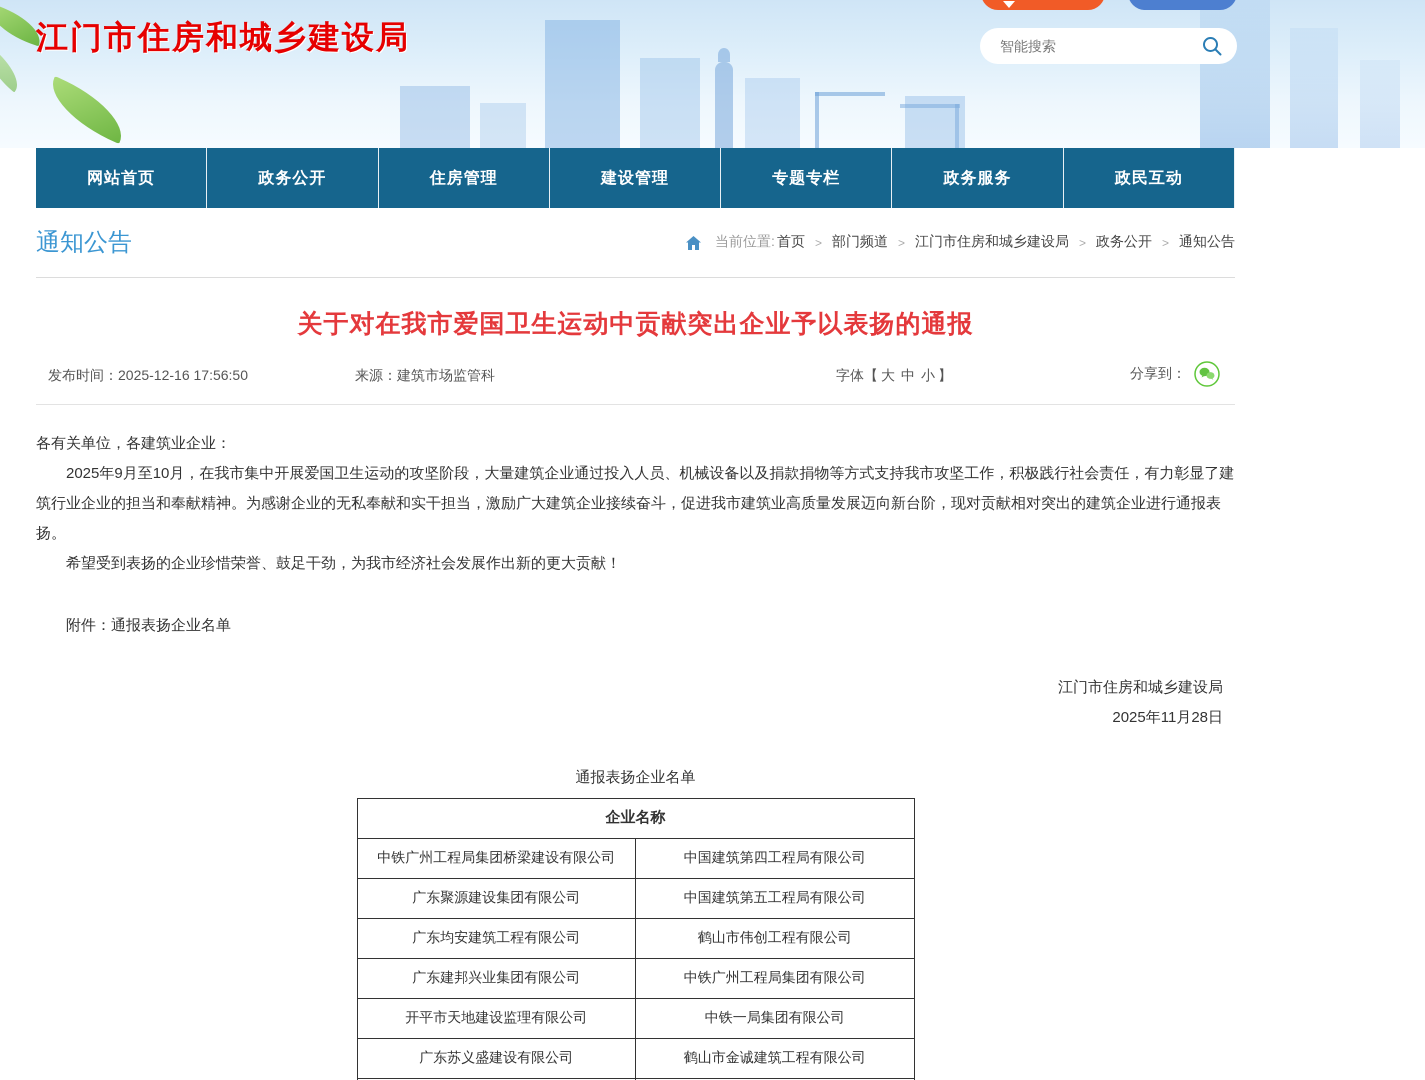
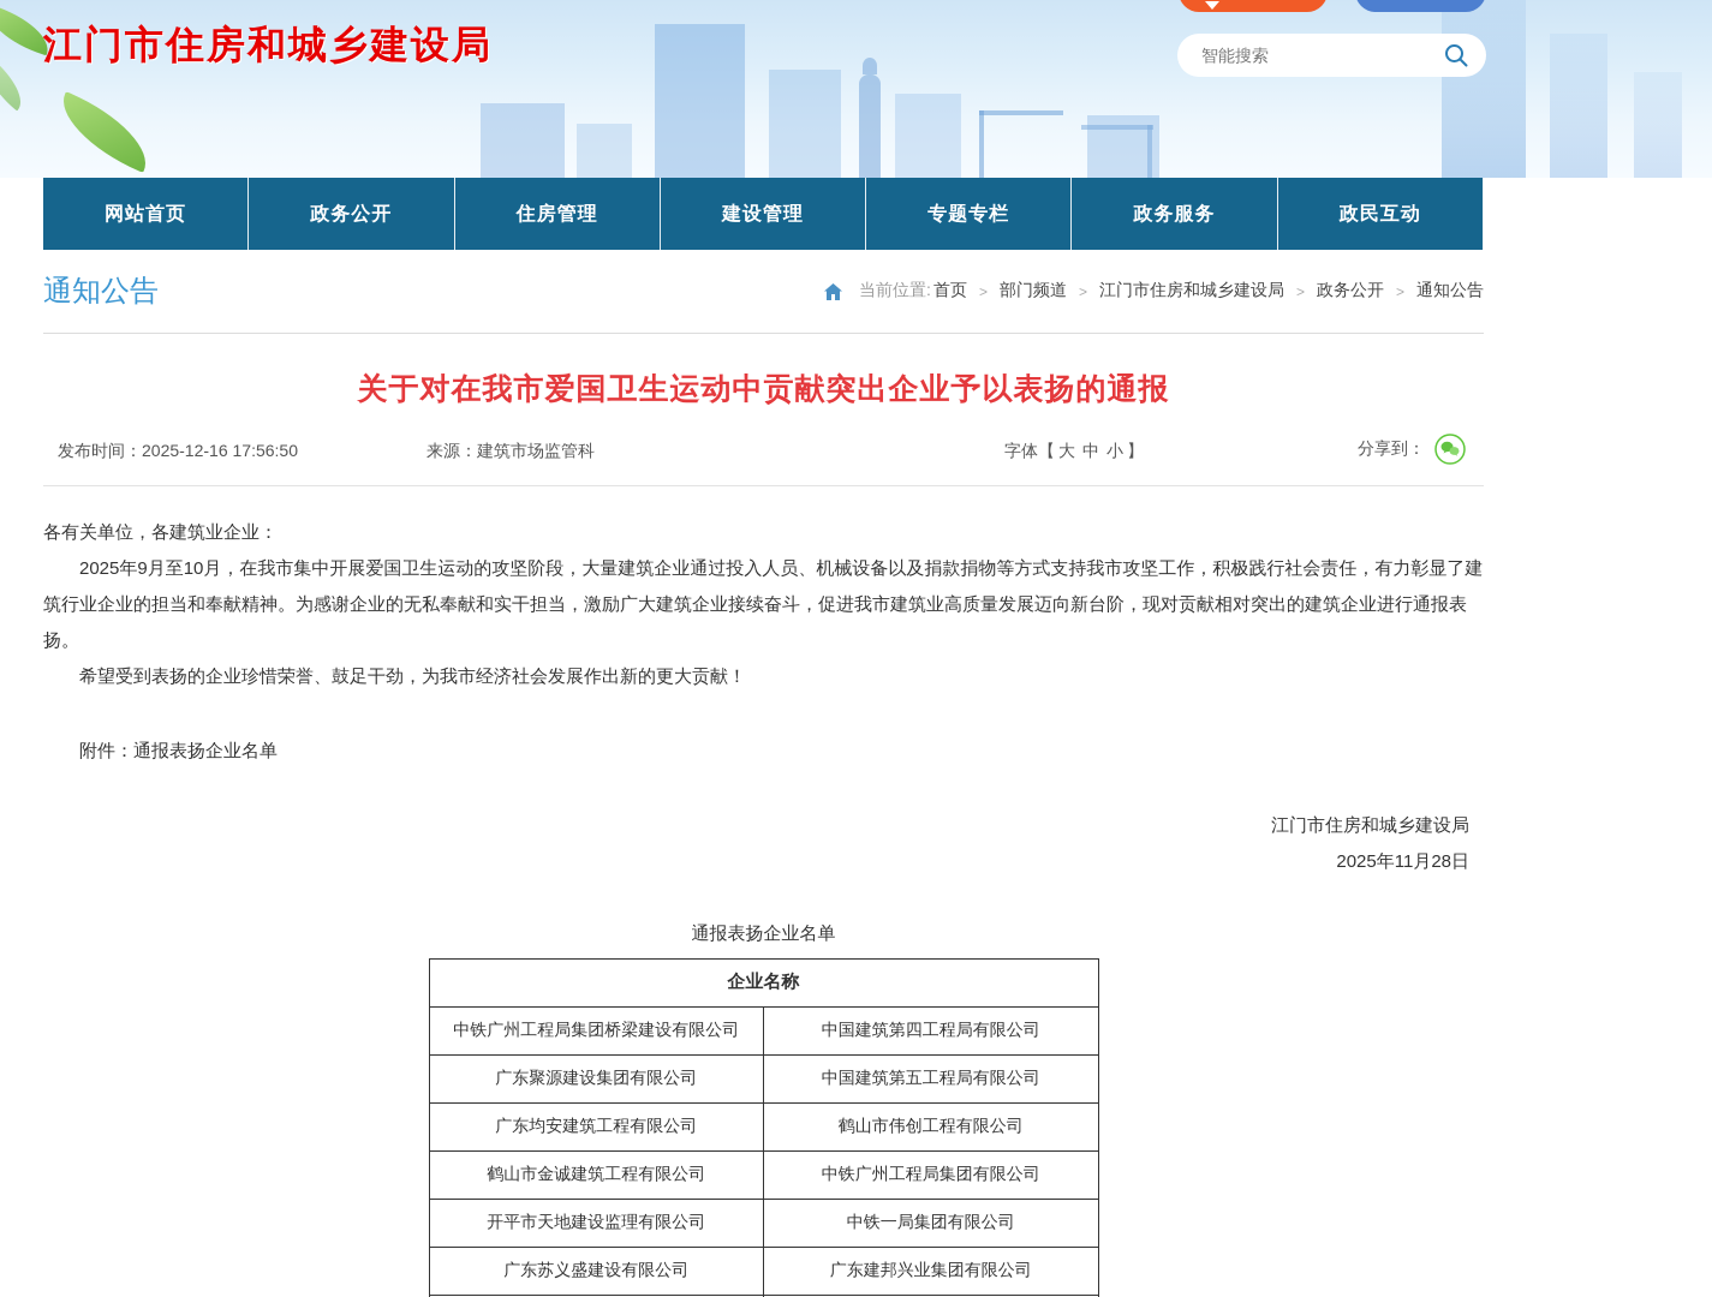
  江门市住房和城乡建设局
  智能搜索
  网站首页
  政务公开
  住房管理
  建设管理
  专题专栏
  政务服务
  政民互动
  通知公告
  当前位置:
  首页
  >
  部门频道
  >
  江门市住房和城乡建设局
  >
  政务公开
  >
  通知公告
  关于对在我市爱国卫生运动中贡献突出企业予以表扬的通报
  发布时间：2025-12-16 17:56:50
  来源：建筑市场监管科
  字体【 大 中 小 】
  分享到：
  各有关单位，各建筑业企业：
  2025年9月至10月，在我市集中开展爱国卫生运动的攻坚阶段，大量建筑企业通过投入人员、机械设备以及捐款捐物等方式支持我市攻坚工作，积极践行社会责任，有力彰显了建筑行业企业的担当和奉献精神。为感谢企业的无私奉献和实干担当，激励广大建筑企业接续奋斗，促进我市建筑业高质量发展迈向新台阶，现对贡献相对突出的建筑企业进行通报表扬。
  希望受到表扬的企业珍惜荣誉、鼓足干劲，为我市经济社会发展作出新的更大贡献！
  附件：通报表扬企业名单
  江门市住房和城乡建设局
  2025年11月28日
  通报表扬企业名单
  企业名称
  中铁广州工程局集团桥梁建设有限公司	中国建筑第四工程局有限公司
  广东聚源建设集团有限公司	中国建筑第五工程局有限公司
  广东均安建筑工程有限公司	鹤山市伟创工程有限公司
- 广东建邦兴业集团有限公司	中铁广州工程局集团有限公司
+ 鹤山市金诚建筑工程有限公司	中铁广州工程局集团有限公司
  开平市天地建设监理有限公司	中铁一局集团有限公司
- 广东苏义盛建设有限公司	鹤山市金诚建筑工程有限公司
+ 广东苏义盛建设有限公司	广东建邦兴业集团有限公司
